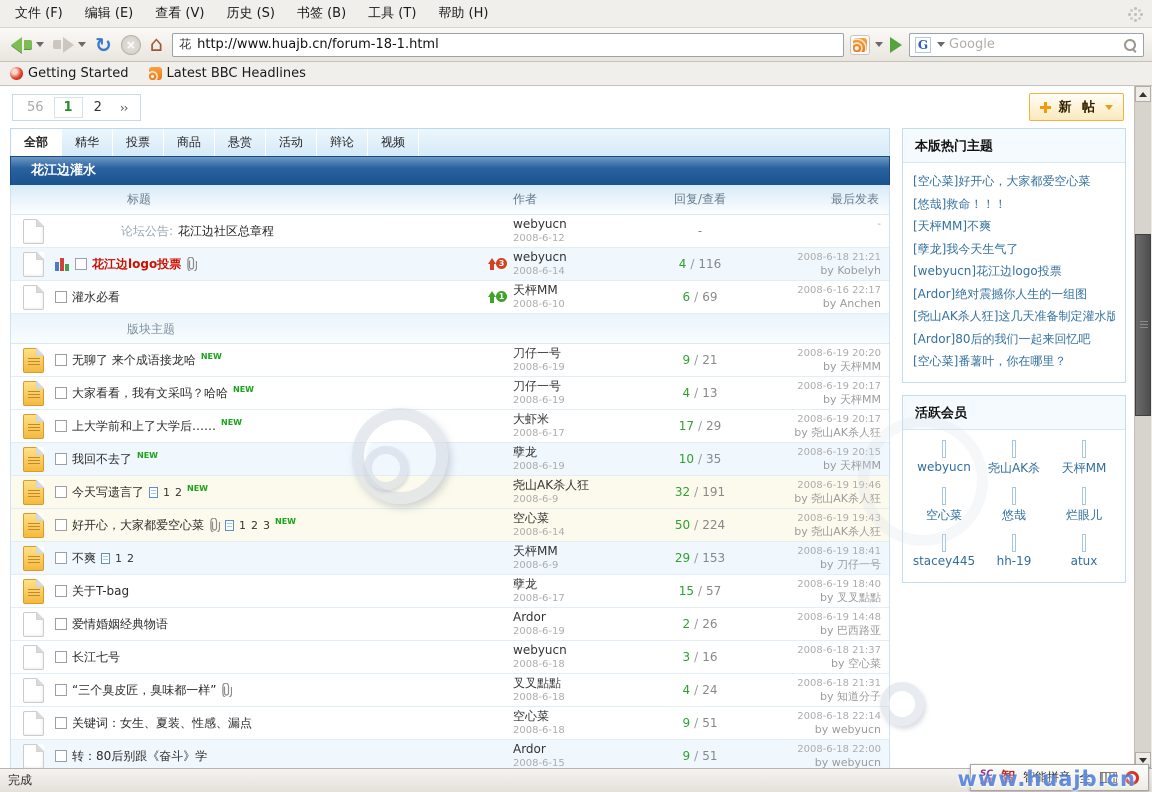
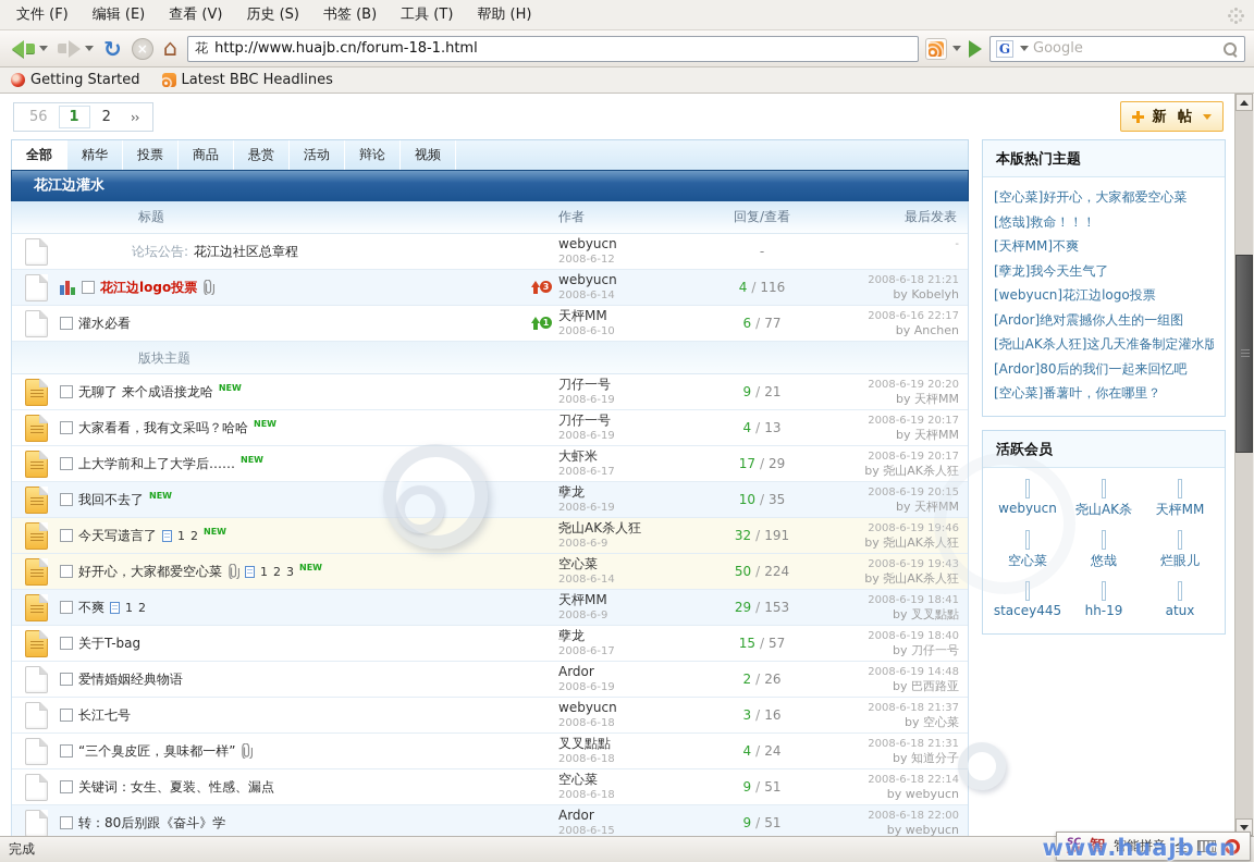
  文件 (F)
  编辑 (E)
  查看 (V)
  历史 (S)
  书签 (B)
  工具 (T)
  帮助 (H)
  ↻
  ×
  ⌂
  花
  http://www.huajb.cn/forum-18-1.html
  G
  Google
  Getting Started
  Latest BBC Headlines
  56
  1
  2
  ››
  新 帖
  全部
  精华
  投票
  商品
  悬赏
  活动
  辩论
  视频
  花江边灌水
  标题
  作者
  回复/查看
  最后发表
  论坛公告:
  花江边社区总章程
  webyucn
  2008-6-12
  -
  -
  花江边logo投票
  3
  webyucn
  2008-6-14
  4 / 116
  2008-6-18 21:21
  by Kobelyh
  灌水必看
  1
  天枰MM
  2008-6-10
- 6 / 69
+ 6 / 77
  2008-6-16 22:17
  by Anchen
  版块主题
  无聊了 来个成语接龙哈
  NEW
  刀仔一号
  2008-6-19
  9 / 21
  2008-6-19 20:20
  by 天枰MM
  大家看看，我有文采吗？哈哈
  NEW
  刀仔一号
  2008-6-19
  4 / 13
  2008-6-19 20:17
  by 天枰MM
  上大学前和上了大学后……
  NEW
  大虾米
  2008-6-17
  17 / 29
  2008-6-19 20:17
  by 尧山AK杀人狂
  我回不去了
  NEW
  孽龙
  2008-6-19
  10 / 35
  2008-6-19 20:15
  by 天枰MM
  今天写遗言了
  1
  2
  NEW
  尧山AK杀人狂
  2008-6-9
  32 / 191
  2008-6-19 19:46
  by 尧山AK杀人狂
  好开心，大家都爱空心菜
  1
  2
  3
  NEW
  空心菜
  2008-6-14
  50 / 224
  2008-6-19 19:43
  by 尧山AK杀人狂
  不爽
  1
  2
  天枰MM
  2008-6-9
  29 / 153
  2008-6-19 18:41
- by 刀仔一号
+ by 叉叉點點
  关于T-bag
  孽龙
  2008-6-17
  15 / 57
  2008-6-19 18:40
- by 叉叉點點
+ by 刀仔一号
  爱情婚姻经典物语
  Ardor
  2008-6-19
  2 / 26
  2008-6-19 14:48
  by 巴西路亚
  长江七号
  webyucn
  2008-6-18
  3 / 16
  2008-6-18 21:37
  by 空心菜
  “三个臭皮匠，臭味都一样”
  叉叉點點
  2008-6-18
  4 / 24
  2008-6-18 21:31
  by 知道分子
  关键词：女生、夏装、性感、漏点
  空心菜
  2008-6-18
  9 / 51
  2008-6-18 22:14
  by webyucn
  转：80后别跟《奋斗》学
  Ardor
  2008-6-15
  9 / 51
  2008-6-18 22:00
  by webyucn
  本版热门主题
  [空心菜]好开心，大家都爱空心菜
  [悠哉]救命！！！
  [天枰MM]不爽
  [孽龙]我今天生气了
  [webyucn]花江边logo投票
  [Ardor]绝对震撼你人生的一组图
  [尧山AK杀人狂]这几天准备制定灌水版
  [Ardor]80后的我们一起来回忆吧
  [空心菜]番薯叶，你在哪里？
  活跃会员
  webyucn
  尧山AK杀
  天枰MM
  空心菜
  悠哉
  烂眼儿
  stacey445
  hh-19
  atux
  完成
  SC
  IM
  智
  智能拼音
  全
  www.huajb.cn
